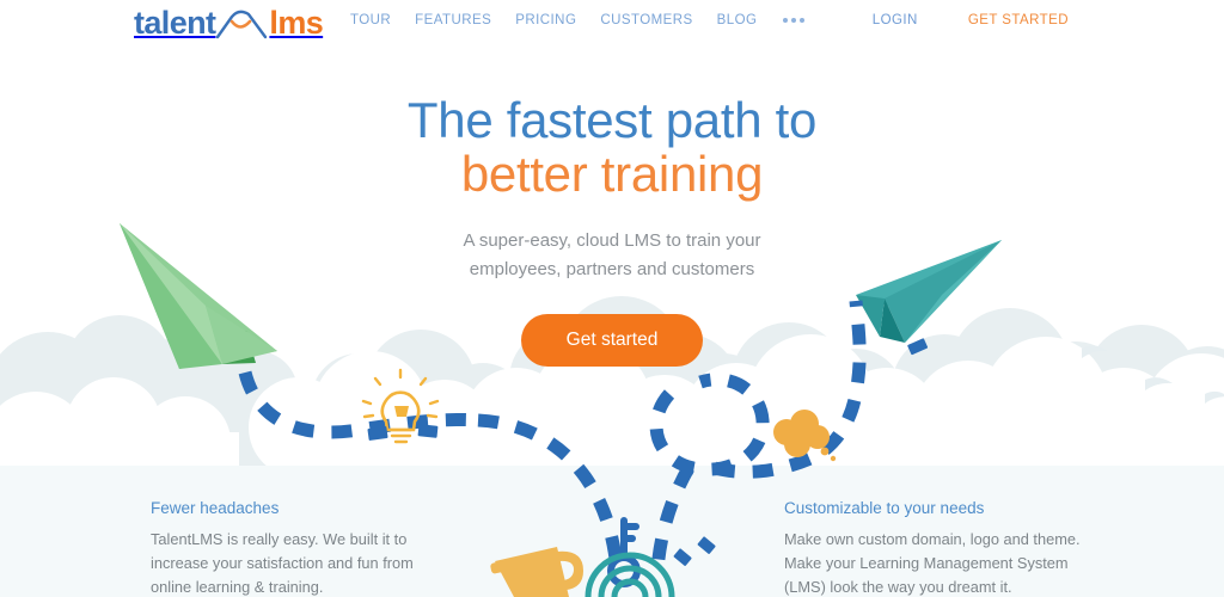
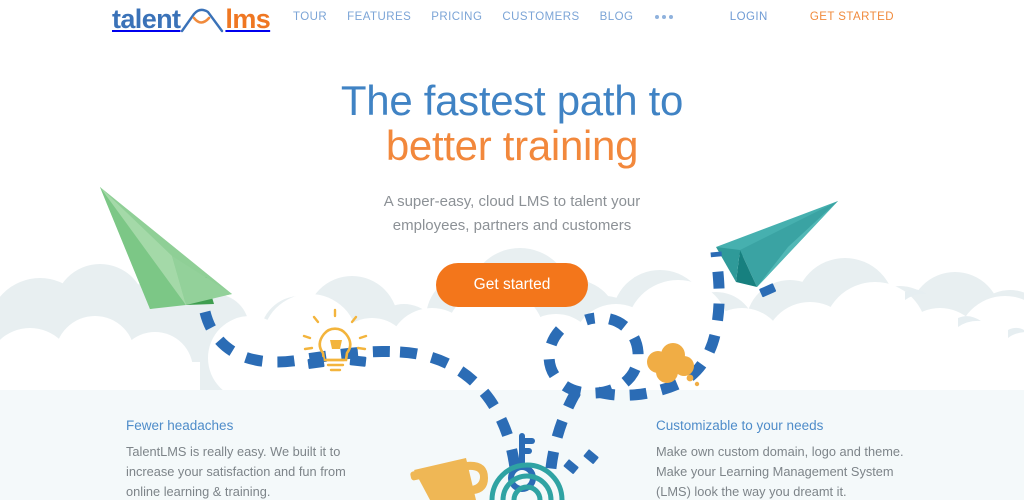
  talent
  lms
  TOUR
  FEATURES
  PRICING
  CUSTOMERS
  BLOG
  LOGIN
  GET STARTED
  The fastest path to
  better training
- A super-easy, cloud LMS to train your
+ A super-easy, cloud LMS to talent your
  employees, partners and customers
  Get started
  Fewer headaches
  TalentLMS is really easy. We built it to
  increase your satisfaction and fun from
  online learning & training.
  Customizable to your needs
  Make own custom domain, logo and theme.
  Make your Learning Management System
  (LMS) look the way you dreamt it.
